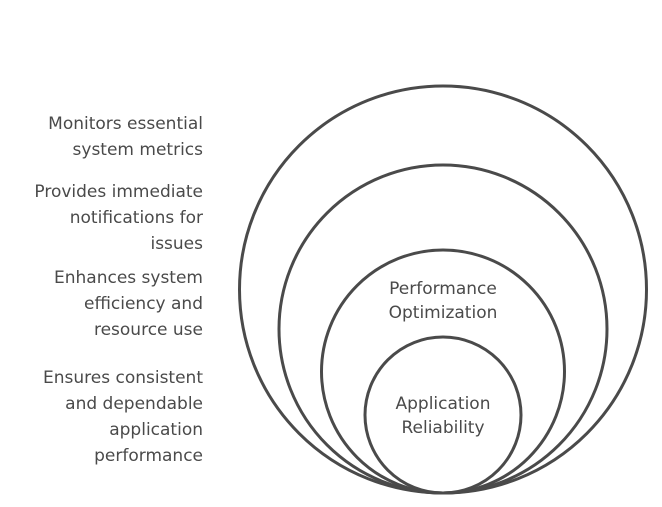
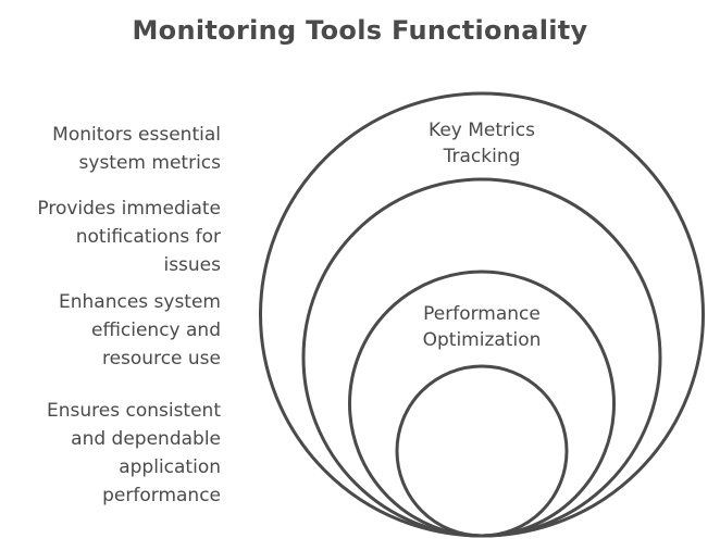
+ Monitoring Tools Functionality
+ Key Metrics
+ Tracking
  Performance
  Optimization
- Application
- Reliability
  Monitors essential
  system metrics
  Provides immediate
  notifications for
  issues
  Enhances system
  efficiency and
  resource use
  Ensures consistent
  and dependable
  application
  performance
